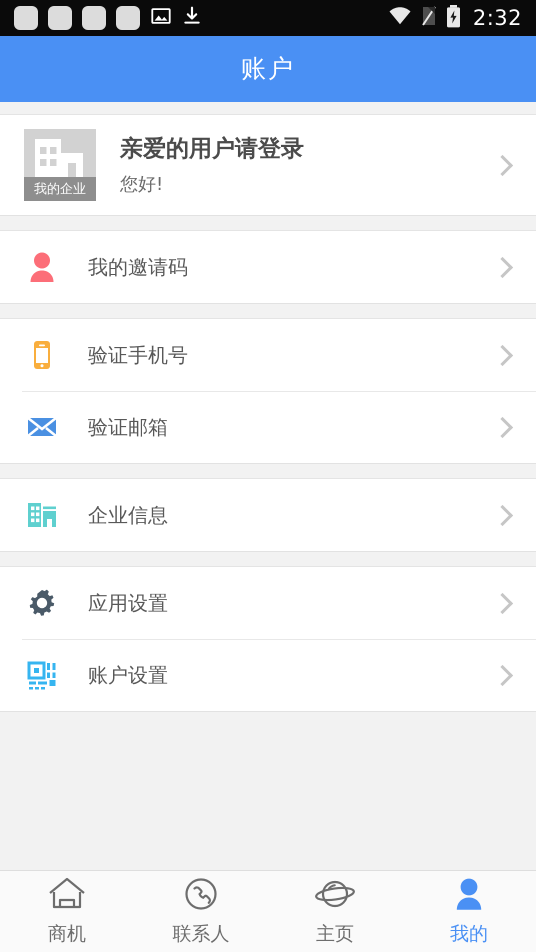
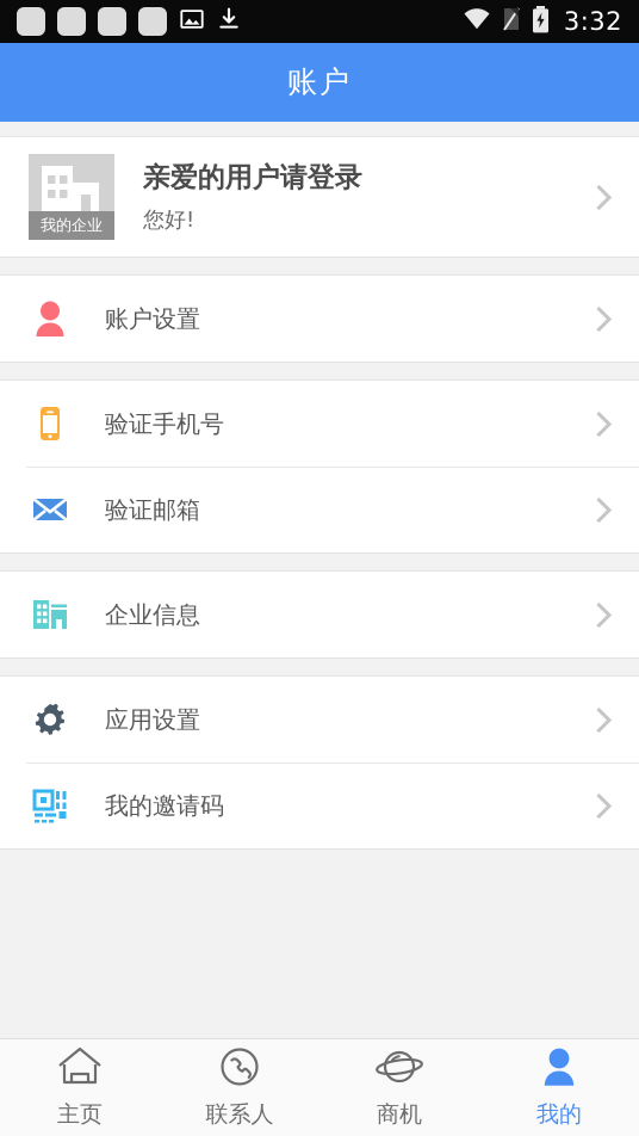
- 2:32
+ 3:32
  账户
  我的企业
  亲爱的用户请登录
  您好!
- 我的邀请码
+ 账户设置
  验证手机号
  验证邮箱
  企业信息
  应用设置
- 账户设置
+ 我的邀请码
- 商机
+ 主页
  联系人
- 主页
+ 商机
  我的
